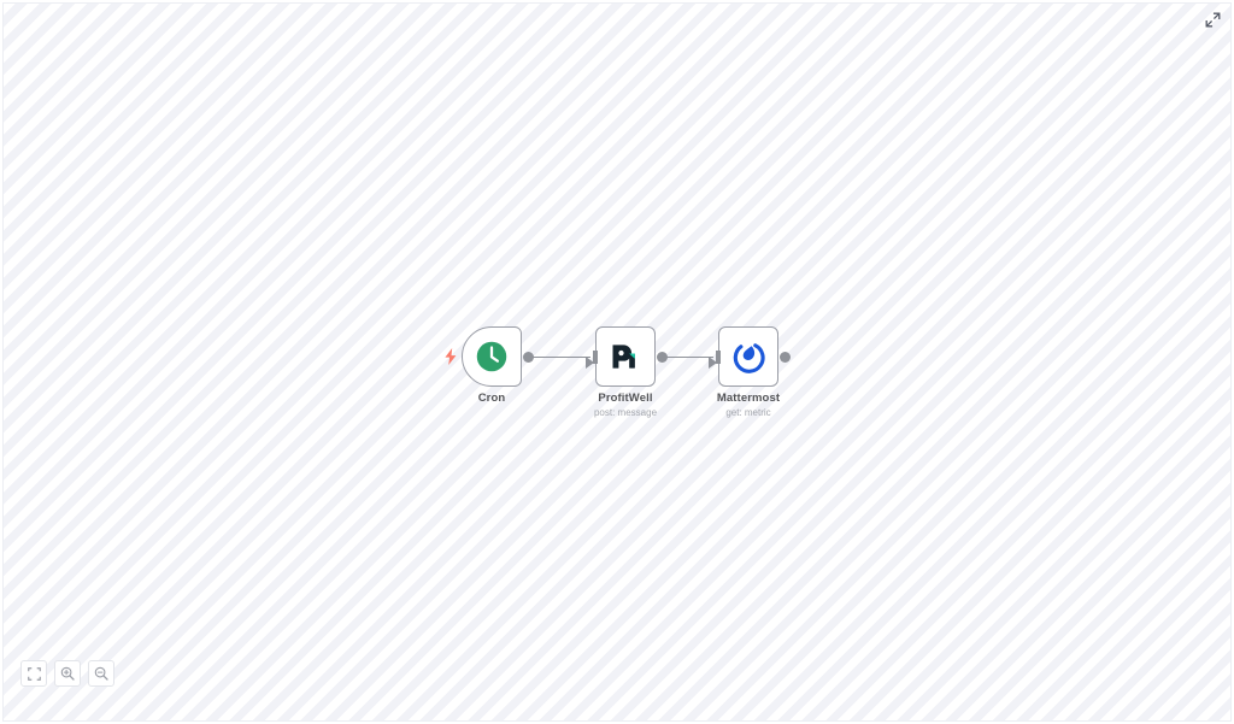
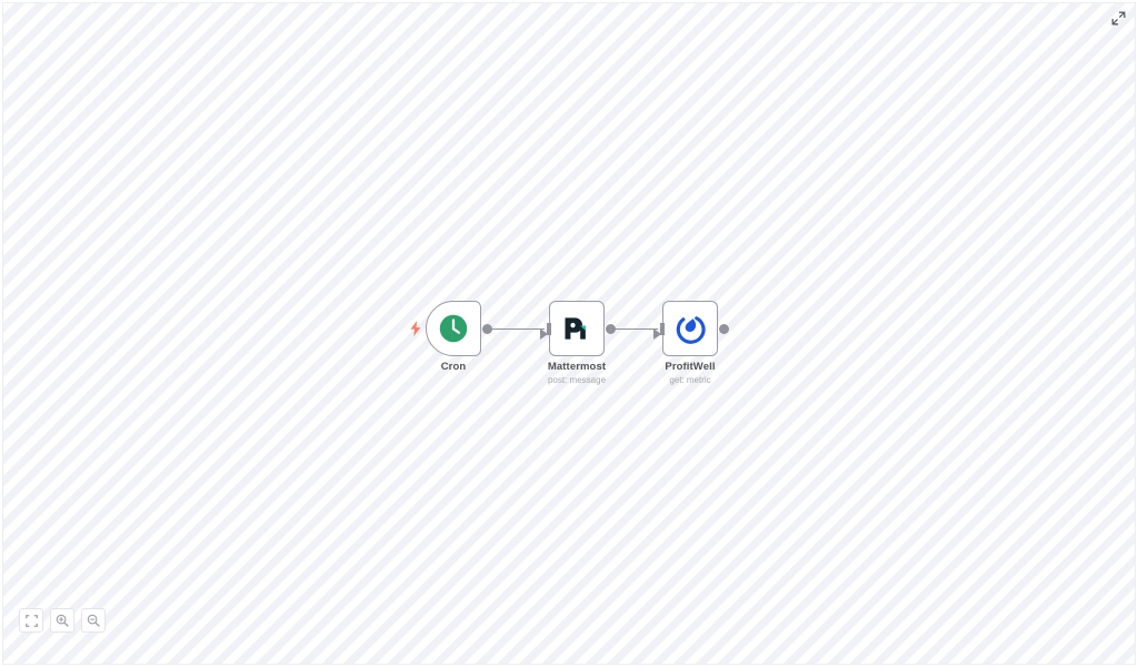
  Cron
- ProfitWell
+ Mattermost
  post: message
- Mattermost
+ ProfitWell
  get: metric
